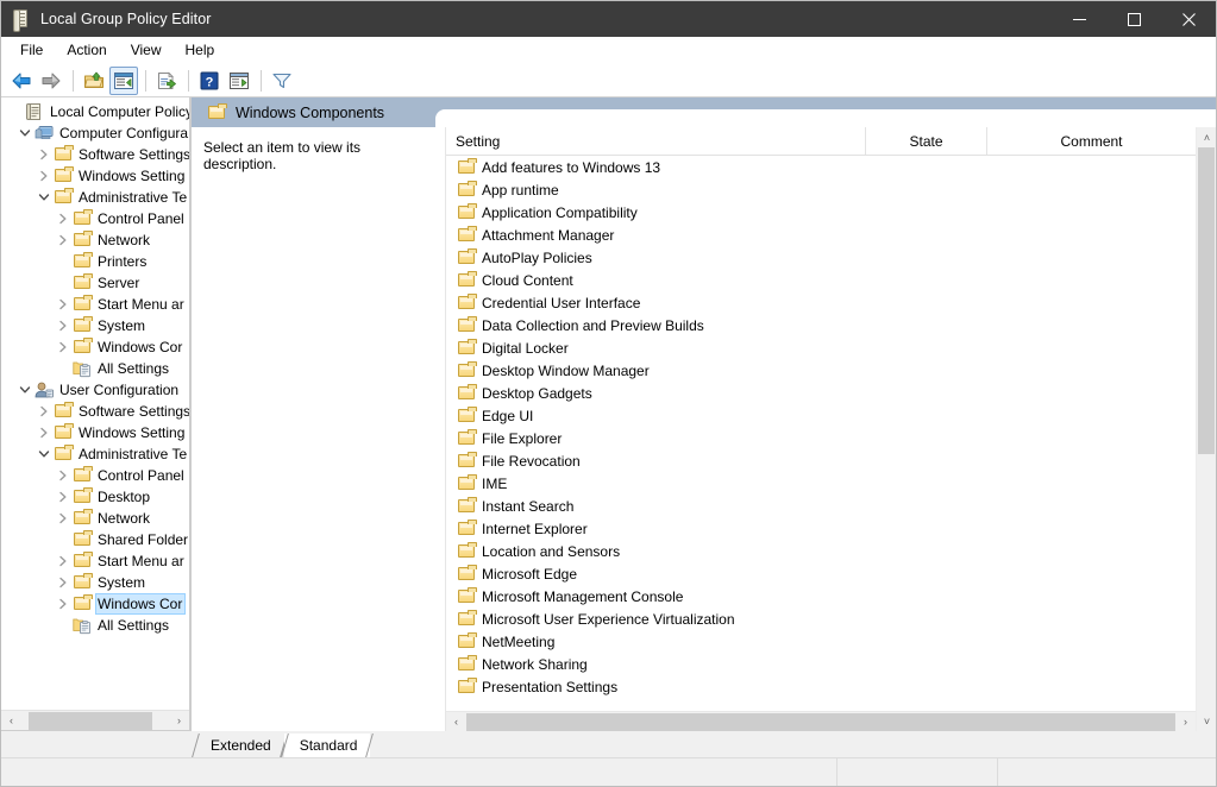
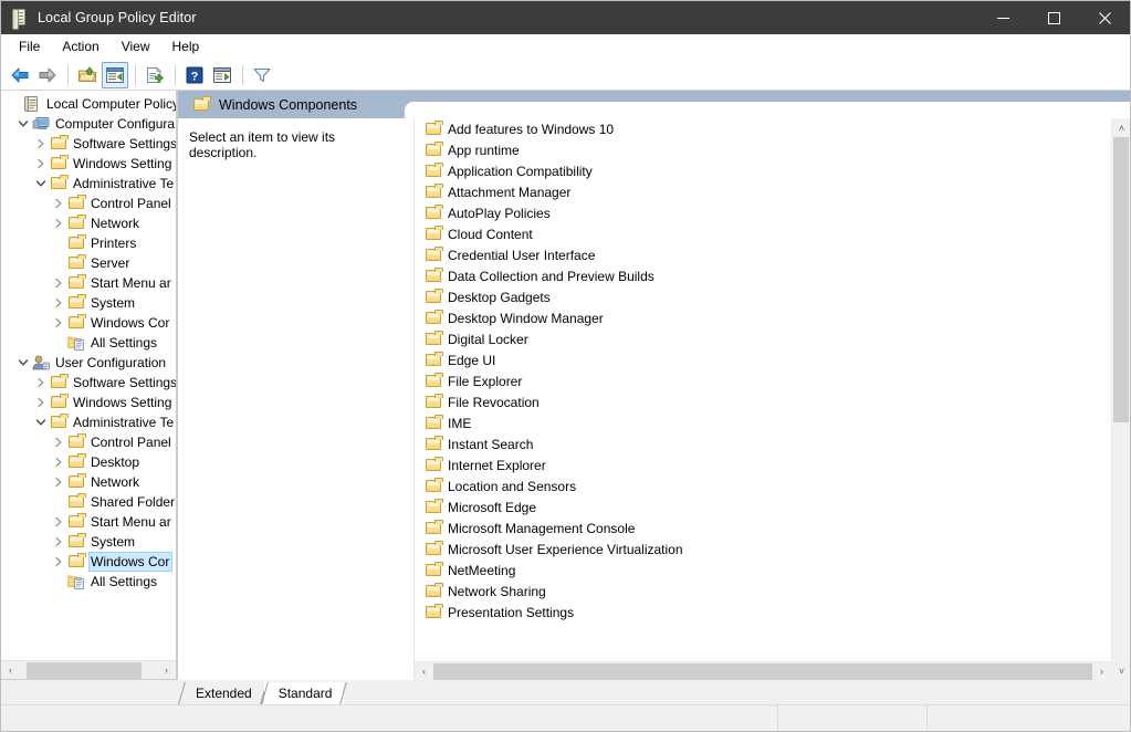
  Local Group Policy Editor
  File
  Action
  View
  Help
  ?
  Local Computer Polic
  Computer Configura
  Software Settings
  Windows Setting
  Administrative Te
  Control Panel
  Network
  Printers
  Server
  Start Menu ar
  System
  Windows Cor
  All Settings
  User Configuration
  Software Settings
  Windows Setting
  Administrative Te
  Control Panel
  Desktop
  Network
  Shared Folder
  Start Menu ar
  System
  Windows Cor
  All Settings
  ‹
  ›
  Windows Components
  Select an item to view its description.
- Setting
- State
- Comment
- Add features to Windows 13
+ Add features to Windows 10
  App runtime
  Application Compatibility
  Attachment Manager
  AutoPlay Policies
  Cloud Content
  Credential User Interface
  Data Collection and Preview Builds
- Digital Locker
+ Desktop Gadgets
  Desktop Window Manager
- Desktop Gadgets
+ Digital Locker
  Edge UI
  File Explorer
  File Revocation
  IME
  Instant Search
  Internet Explorer
  Location and Sensors
  Microsoft Edge
  Microsoft Management Console
  Microsoft User Experience Virtualization
  NetMeeting
  Network Sharing
  Presentation Settings
  ‹
  ›
  ˄
  ˅
  Extended
  Standard
